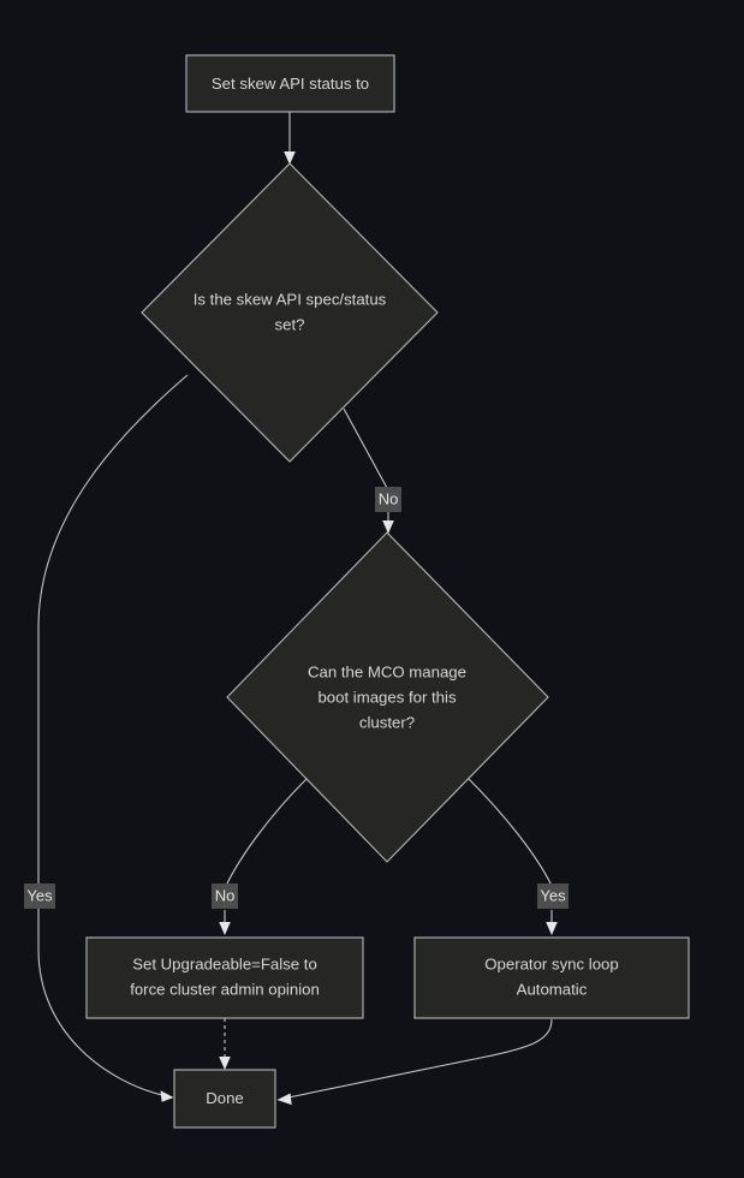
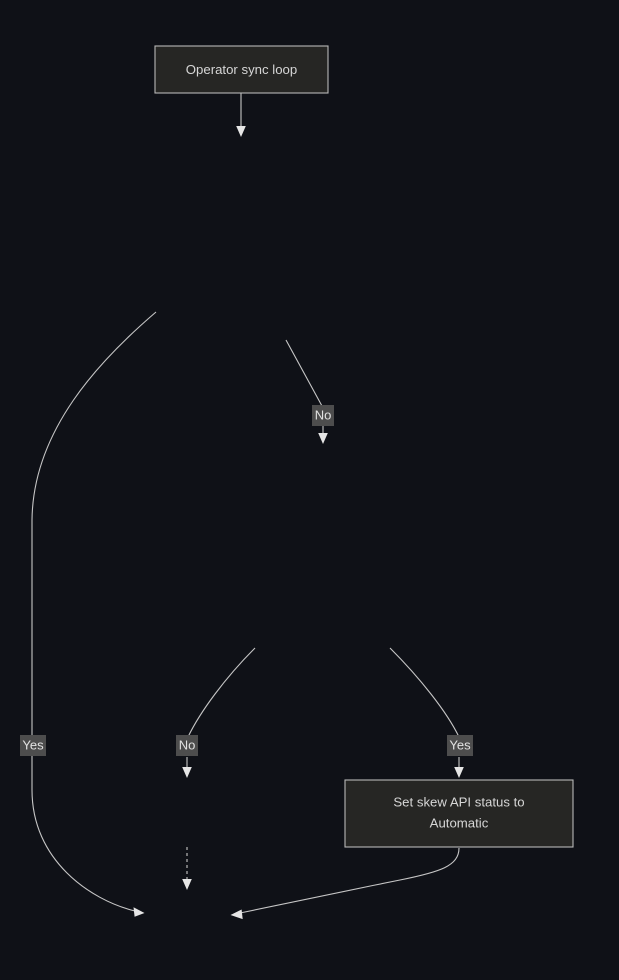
- Set skew API status to
+ Operator sync loop
- Is the skew API spec/status
- set?
- Can the MCO manage
- boot images for this
- cluster?
- Set Upgradeable=False to
- force cluster admin opinion
- Operator sync loop
+ Set skew API status to
  Automatic
- Done
  No
  Yes
  No
  Yes
